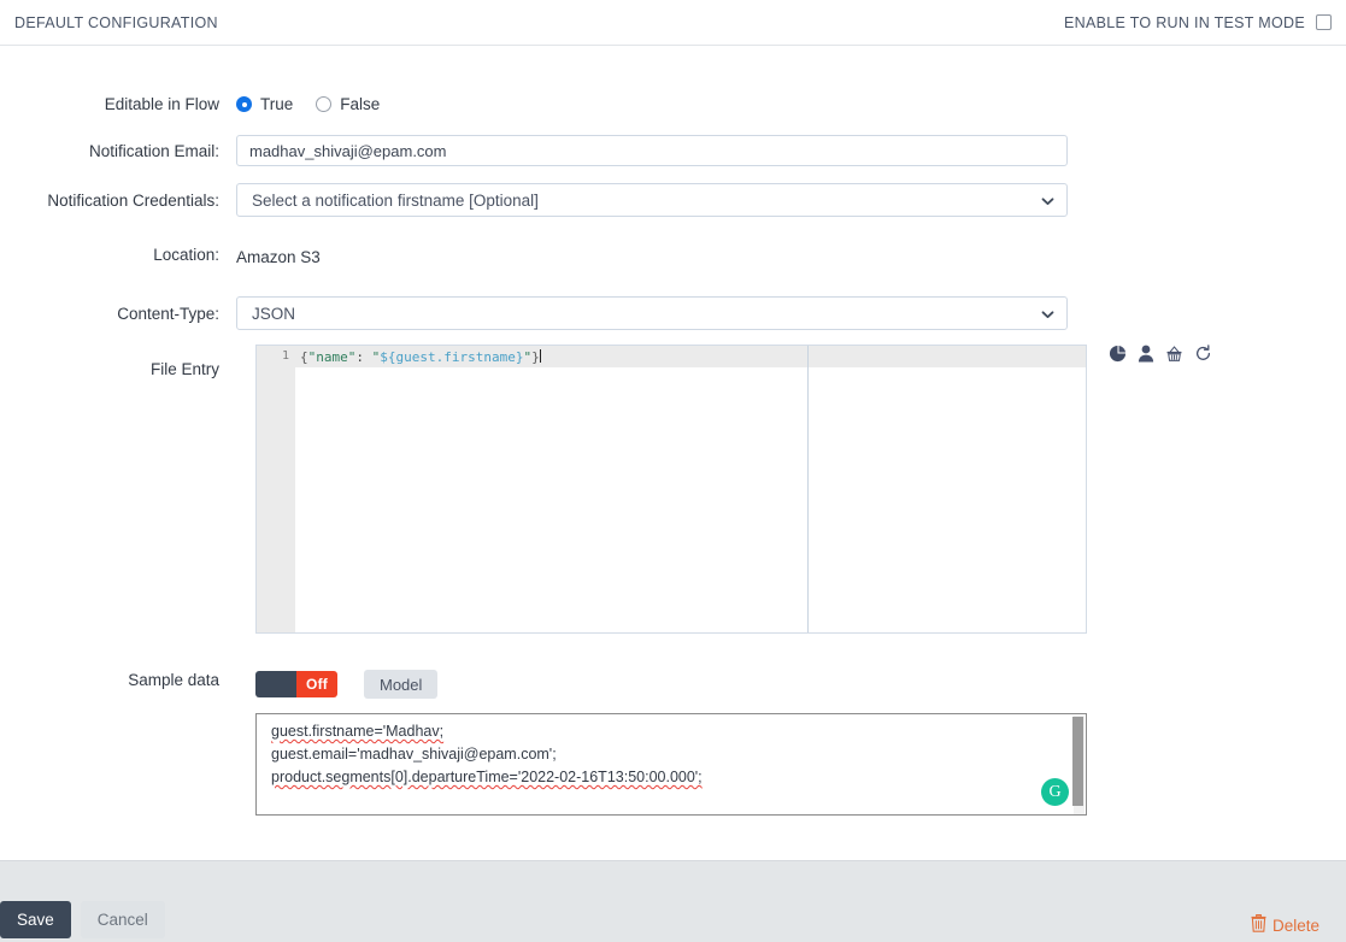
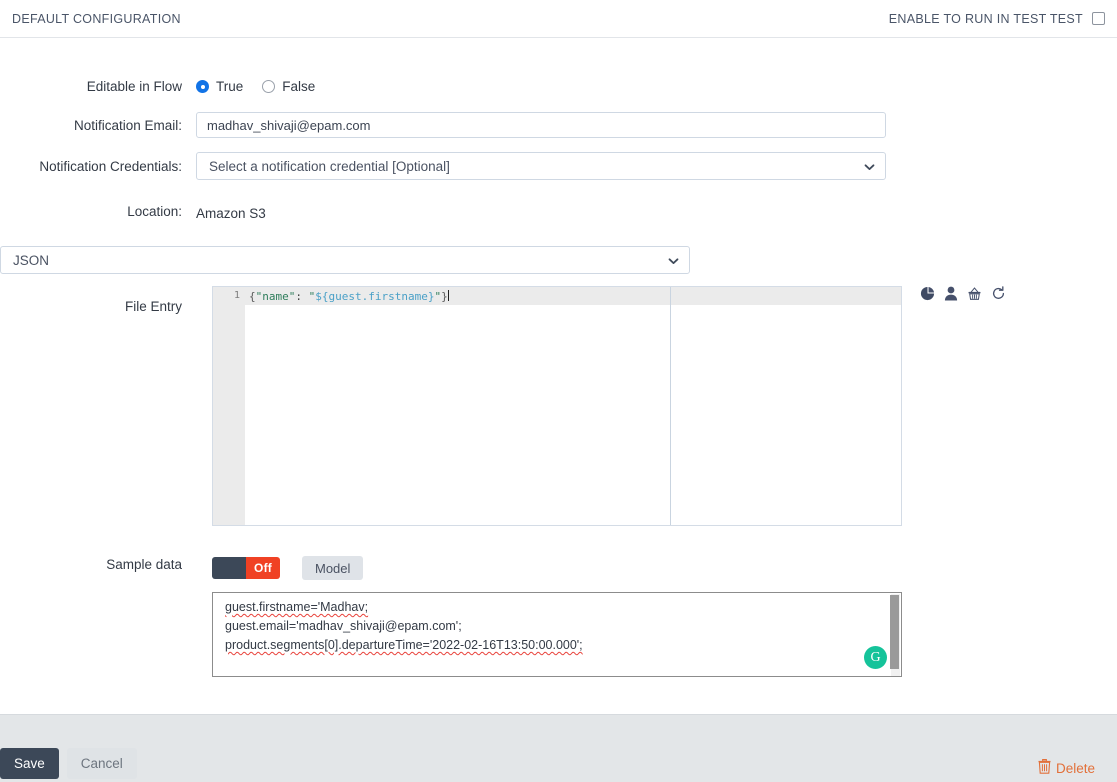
  DEFAULT CONFIGURATION
- ENABLE TO RUN IN TEST MODE
+ ENABLE TO RUN IN TEST TEST
  Editable in Flow
  True
  False
  Notification Email:
  madhav_shivaji@epam.com
  Notification Credentials:
- Select a notification firstname [Optional]
+ Select a notification credential [Optional]
  Location:
  Amazon S3
- Content-Type:
  JSON
  File Entry
  1
  {"name": "${guest.firstname}"}
  Sample data
  Off
  Model
  guest.firstname='Madhav;
  guest.email='madhav_shivaji@epam.com';
  product.segments[0].departureTime='2022-02-16T13:50:00.000';
  G
  Save
  Cancel
  Delete
